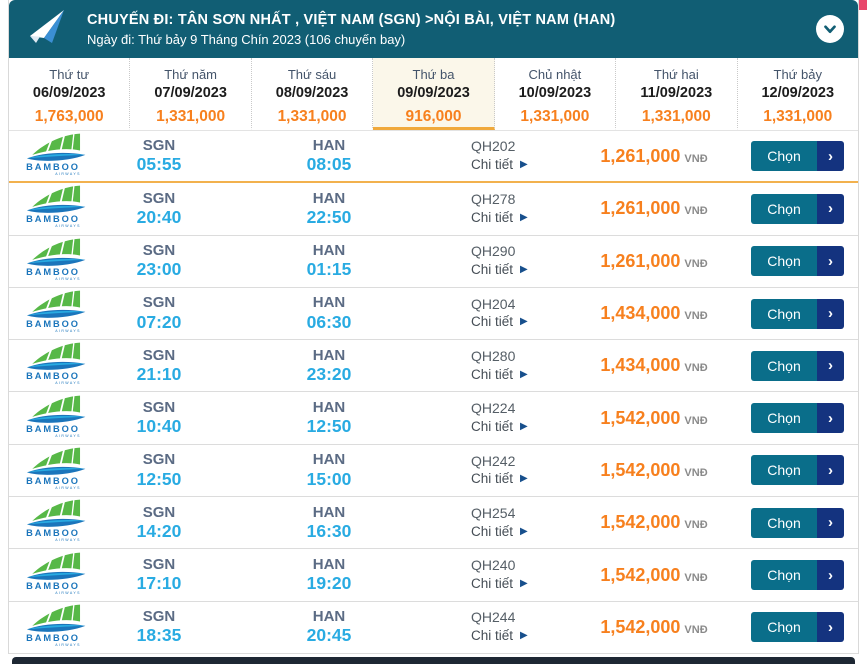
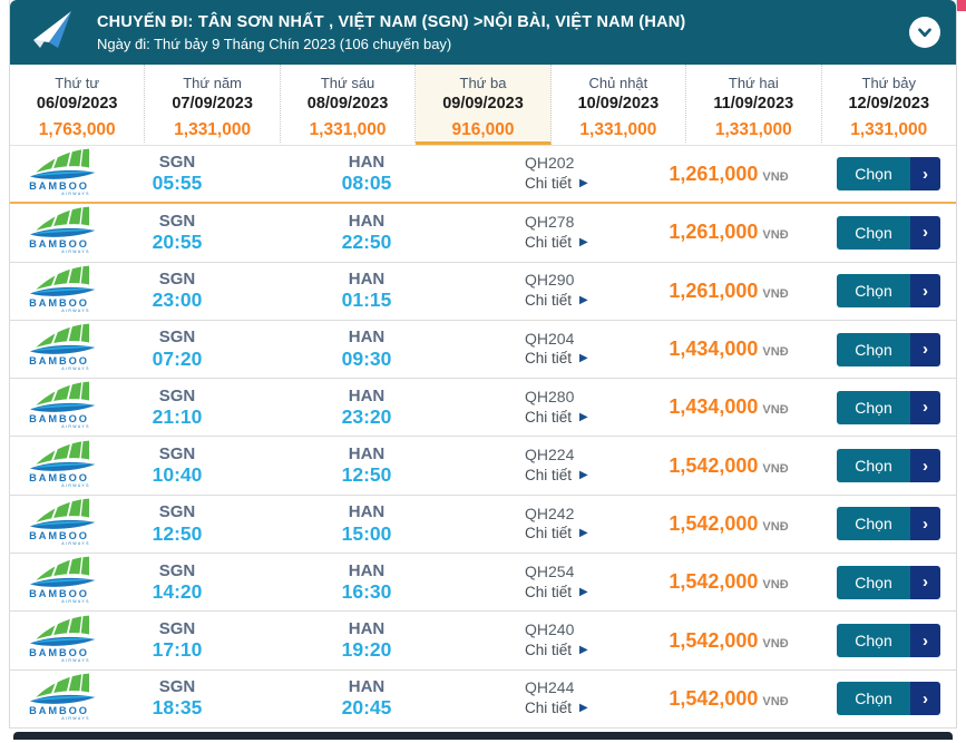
  CHUYẾN ĐI: TÂN SƠN NHẤT , VIỆT NAM (SGN) >NỘI BÀI, VIỆT NAM (HAN)
  Ngày đi: Thứ bảy 9 Tháng Chín 2023 (106 chuyến bay)
  Thứ tư
  06/09/2023
  1,763,000
  Thứ năm
  07/09/2023
  1,331,000
  Thứ sáu
  08/09/2023
  1,331,000
  Thứ ba
  09/09/2023
  916,000
  Chủ nhật
  10/09/2023
  1,331,000
  Thứ hai
  11/09/2023
  1,331,000
  Thứ bảy
  12/09/2023
  1,331,000
  BAMBOO
  SGN
  05:55
  HAN
  08:05
  QH202
  Chi tiết
  ▶
  1,261,000 VNĐ
  Chọn
  ›
  BAMBOO
  SGN
- 20:40
+ 20:55
  HAN
  22:50
  QH278
  Chi tiết
  ▶
  1,261,000 VNĐ
  Chọn
  ›
  BAMBOO
  SGN
  23:00
  HAN
  01:15
  QH290
  Chi tiết
  ▶
  1,261,000 VNĐ
  Chọn
  ›
  BAMBOO
  SGN
  07:20
  HAN
- 06:30
+ 09:30
  QH204
  Chi tiết
  ▶
  1,434,000 VNĐ
  Chọn
  ›
  BAMBOO
  SGN
  21:10
  HAN
  23:20
  QH280
  Chi tiết
  ▶
  1,434,000 VNĐ
  Chọn
  ›
  BAMBOO
  SGN
  10:40
  HAN
  12:50
  QH224
  Chi tiết
  ▶
  1,542,000 VNĐ
  Chọn
  ›
  BAMBOO
  SGN
  12:50
  HAN
  15:00
  QH242
  Chi tiết
  ▶
  1,542,000 VNĐ
  Chọn
  ›
  BAMBOO
  SGN
  14:20
  HAN
  16:30
  QH254
  Chi tiết
  ▶
  1,542,000 VNĐ
  Chọn
  ›
  BAMBOO
  SGN
  17:10
  HAN
  19:20
  QH240
  Chi tiết
  ▶
  1,542,000 VNĐ
  Chọn
  ›
  BAMBOO
  SGN
  18:35
  HAN
  20:45
  QH244
  Chi tiết
  ▶
  1,542,000 VNĐ
  Chọn
  ›
